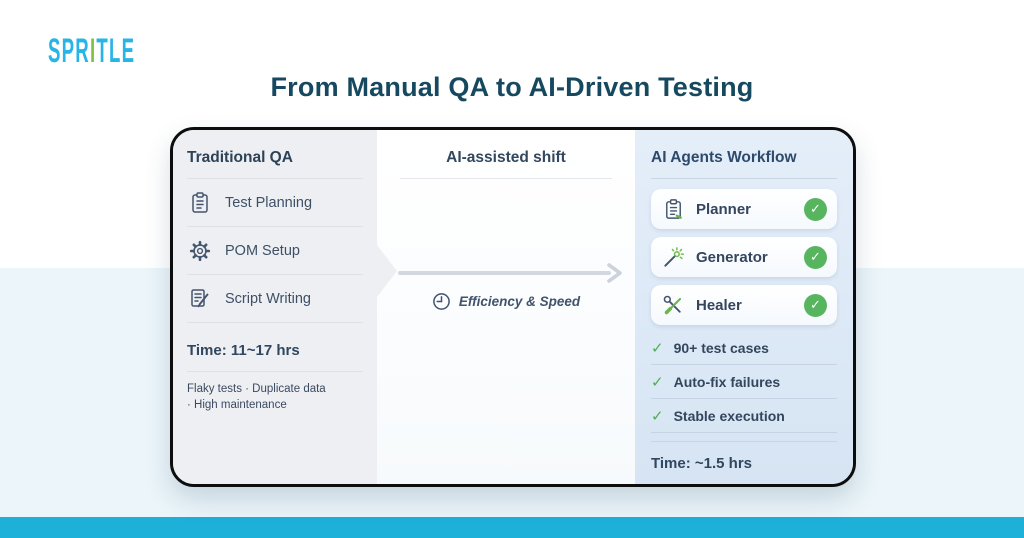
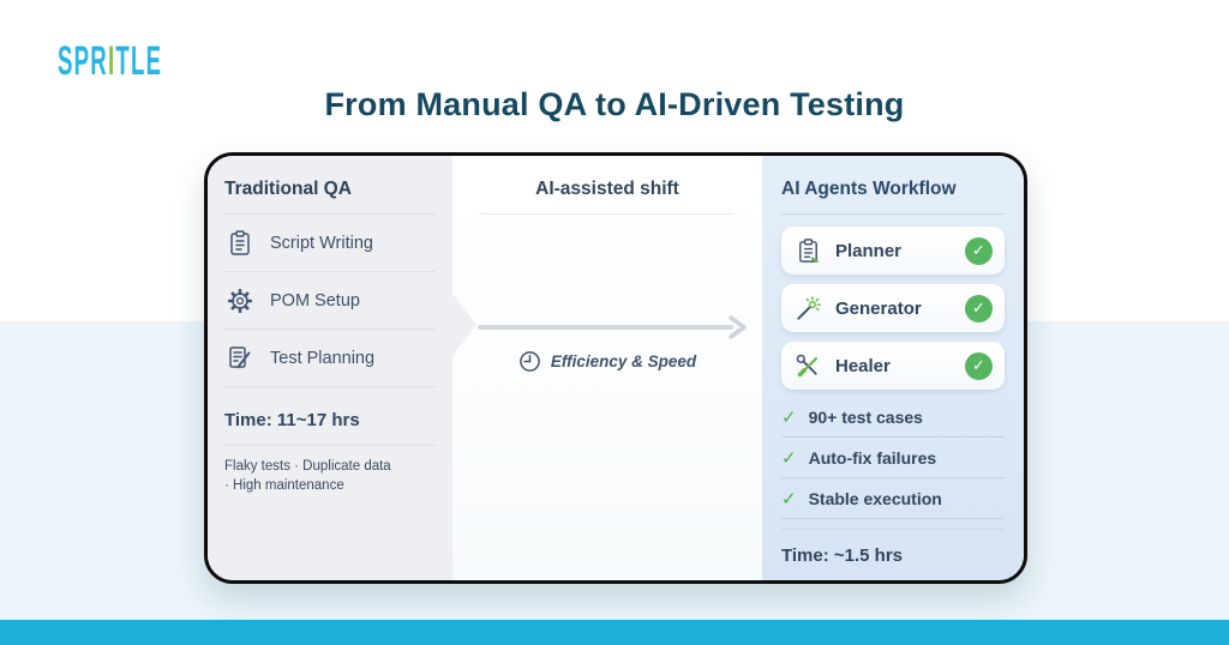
  SPRITLE
  From Manual QA to AI-Driven Testing
  Traditional QA
- Test Planning
+ Script Writing
  POM Setup
- Script Writing
+ Test Planning
  Time: 11~17 hrs
  Flaky tests · Duplicate data
  · High maintenance
  AI-assisted shift
  Efficiency & Speed
  AI Agents Workflow
  Planner
  ✓
  Generator
  ✓
  Healer
  ✓
  ✓
  90+ test cases
  ✓
  Auto-fix failures
  ✓
  Stable execution
  Time: ~1.5 hrs
